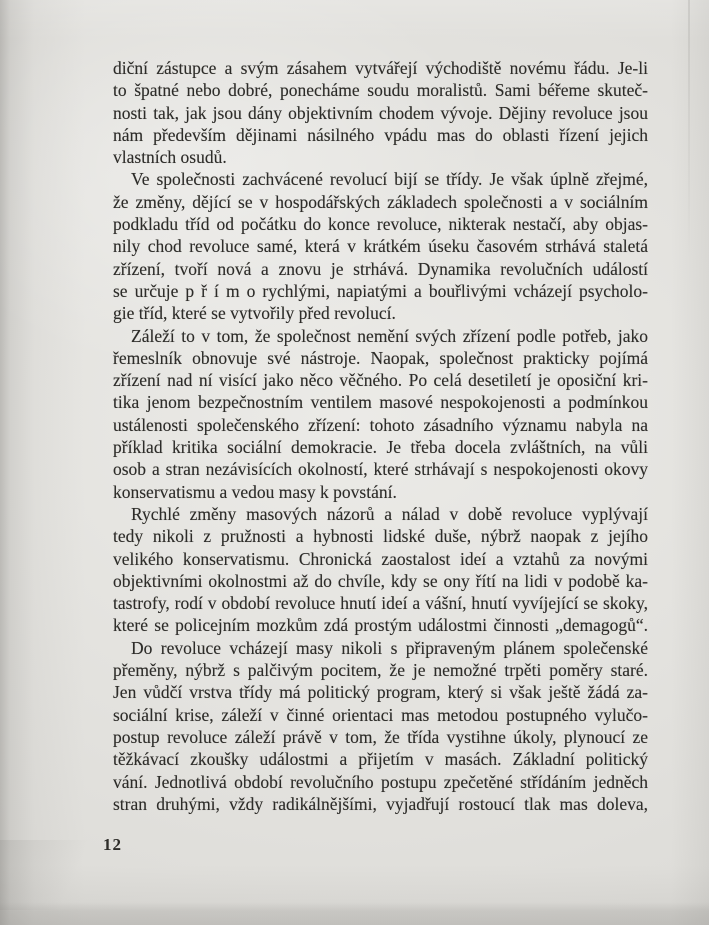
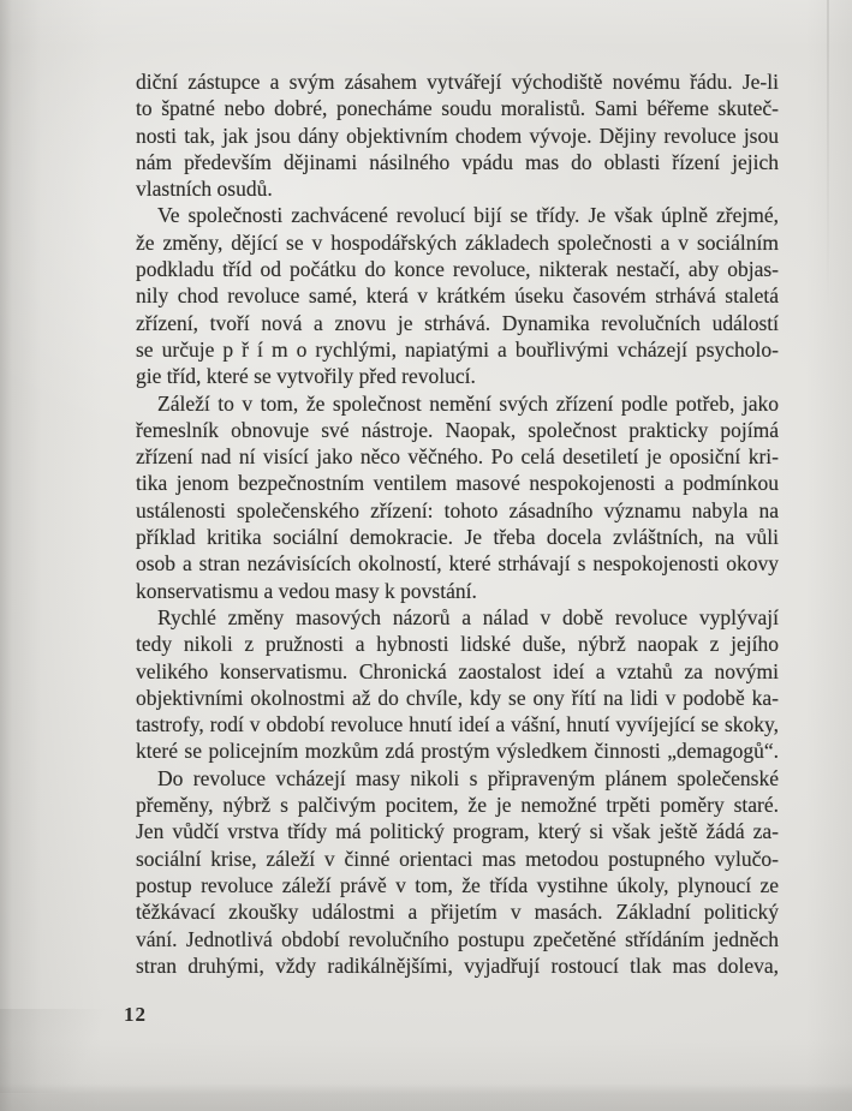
  diční zástupce a svým zásahem vytvářejí východiště novému řádu. Je-li
  to špatné nebo dobré, ponecháme soudu moralistů. Sami béřeme skuteč-
  nosti tak, jak jsou dány objektivním chodem vývoje. Dějiny revoluce jsou
  nám především dějinami násilného vpádu mas do oblasti řízení jejich
  vlastních osudů.
  Ve společnosti zachvácené revolucí bijí se třídy. Je však úplně zřejmé,
  že změny, dějící se v hospodářských základech společnosti a v sociálním
  podkladu tříd od počátku do konce revoluce, nikterak nestačí, aby objas-
  nily chod revoluce samé, která v krátkém úseku časovém strhává staletá
  zřízení, tvoří nová a znovu je strhává. Dynamika revolučních událostí
  se určuje p ř í m o rychlými, napiatými a bouřlivými vcházejí psycholo-
  gie tříd, které se vytvořily před revolucí.
  Záleží to v tom, že společnost nemění svých zřízení podle potřeb, jako
  řemeslník obnovuje své nástroje. Naopak, společnost prakticky pojímá
  zřízení nad ní visící jako něco věčného. Po celá desetiletí je oposiční kri-
  tika jenom bezpečnostním ventilem masové nespokojenosti a podmínkou
  ustálenosti společenského zřízení: tohoto zásadního významu nabyla na
  příklad kritika sociální demokracie. Je třeba docela zvláštních, na vůli
  osob a stran nezávisících okolností, které strhávají s nespokojenosti okovy
  konservatismu a vedou masy k povstání.
  Rychlé změny masových názorů a nálad v době revoluce vyplývají
  tedy nikoli z pružnosti a hybnosti lidské duše, nýbrž naopak z jejího
  velikého konservatismu. Chronická zaostalost ideí a vztahů za novými
  objektivními okolnostmi až do chvíle, kdy se ony řítí na lidi v podobě ka-
  tastrofy, rodí v období revoluce hnutí ideí a vášní, hnutí vyvíjející se skoky,
- které se policejním mozkům zdá prostým událostmi činnosti „demagogů“.
+ které se policejním mozkům zdá prostým výsledkem činnosti „demagogů“.
  Do revoluce vcházejí masy nikoli s připraveným plánem společenské
  přeměny, nýbrž s palčivým pocitem, že je nemožné trpěti poměry staré.
  Jen vůdčí vrstva třídy má politický program, který si však ještě žádá za-
  sociální krise, záleží v činné orientaci mas metodou postupného vylučo-
  postup revoluce záleží právě v tom, že třída vystihne úkoly, plynoucí ze
  těžkávací zkoušky událostmi a přijetím v masách. Základní politický
  vání. Jednotlivá období revolučního postupu zpečetěné střídáním jedněch
  stran druhými, vždy radikálnějšími, vyjadřují rostoucí tlak mas doleva,
  12
